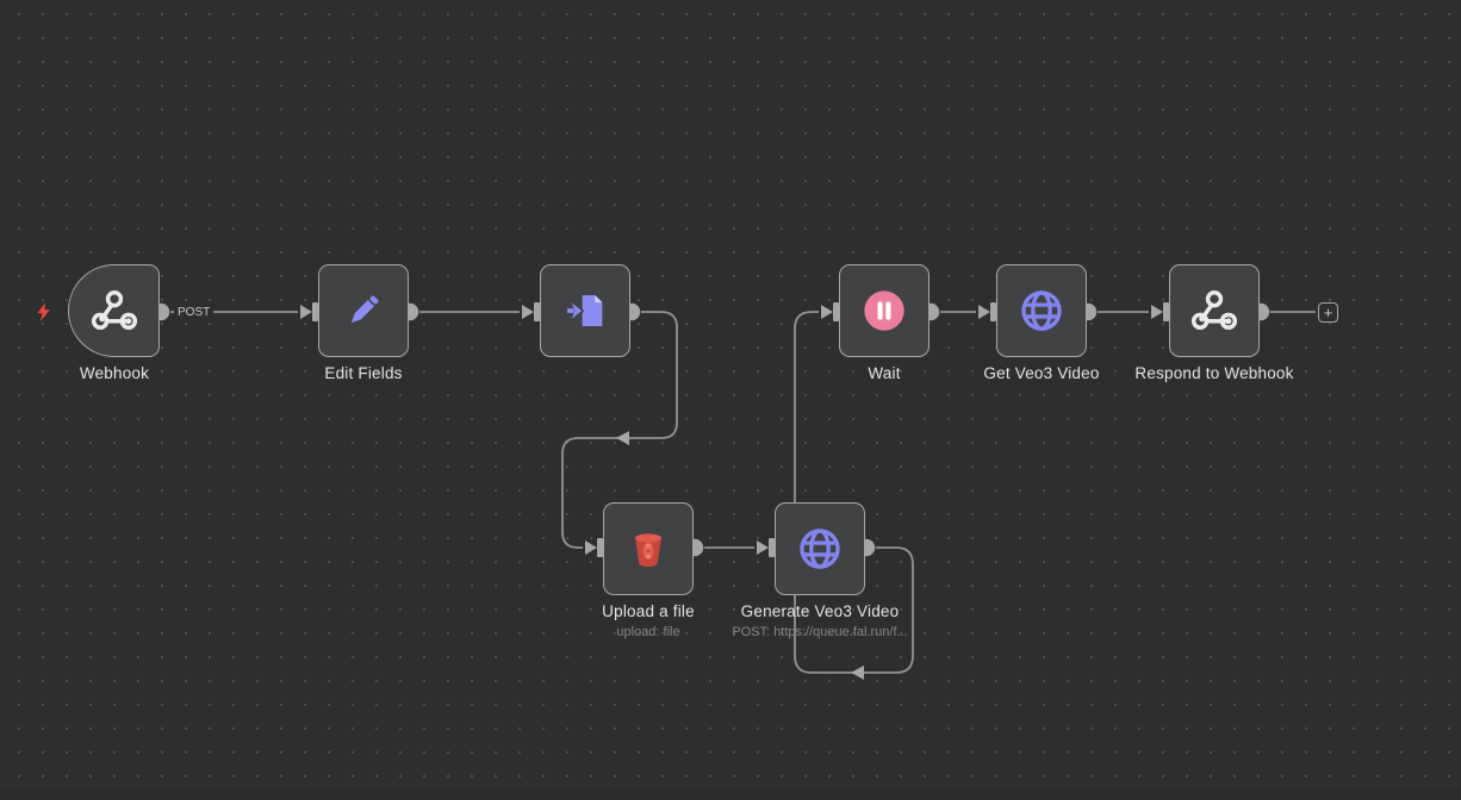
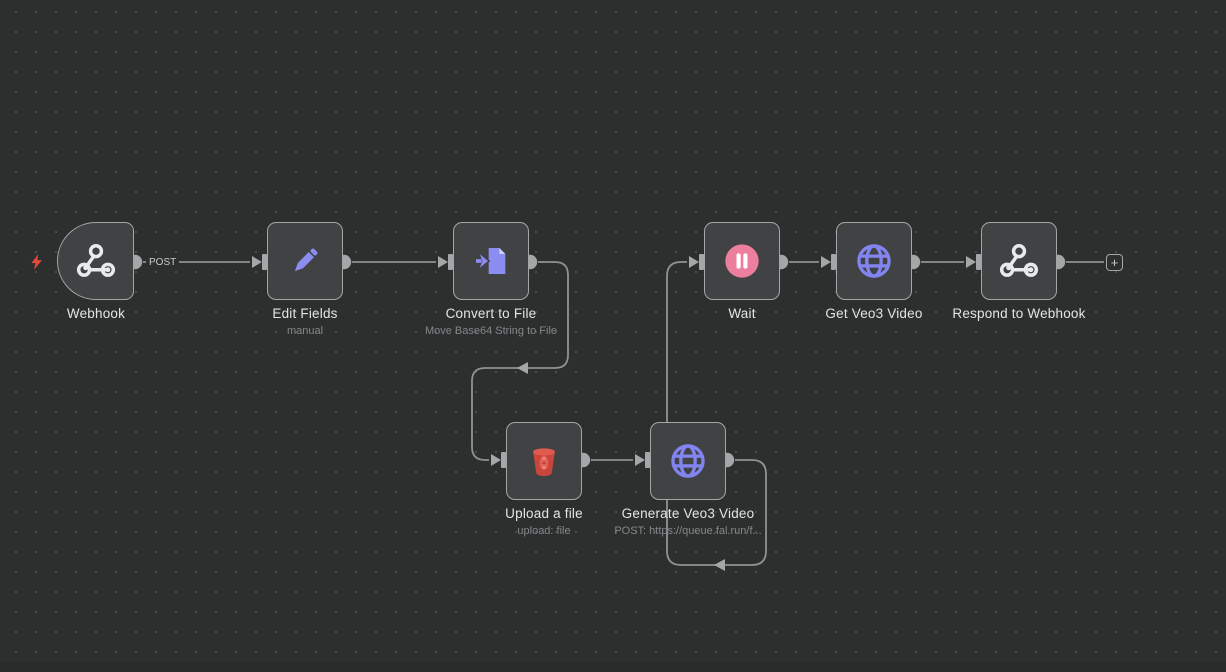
  Webhook
  Edit Fields
+ manual
+ Convert to File
+ Move Base64 String to File
  Upload a file
  upload: file
  Generate Veo3 Video
  POST: https://queue.fal.run/f...
  Wait
  Get Veo3 Video
  Respond to Webhook
  POST
  +
